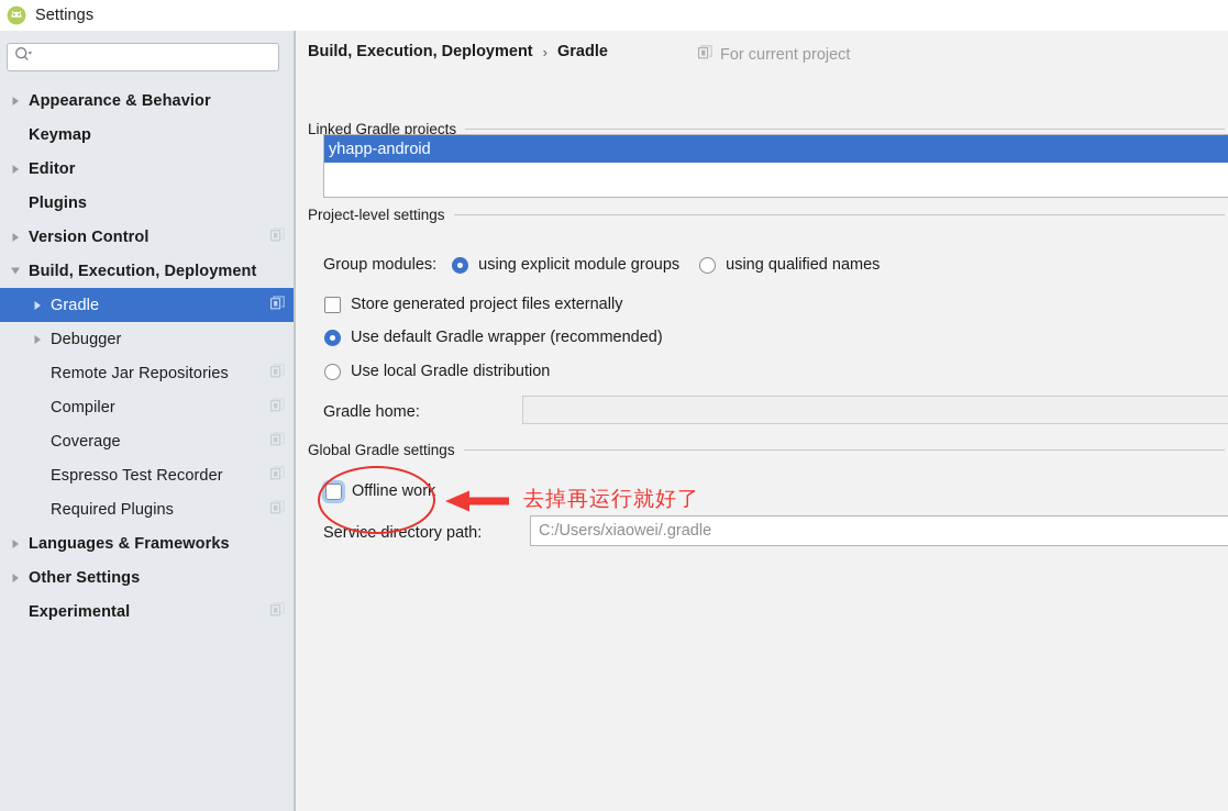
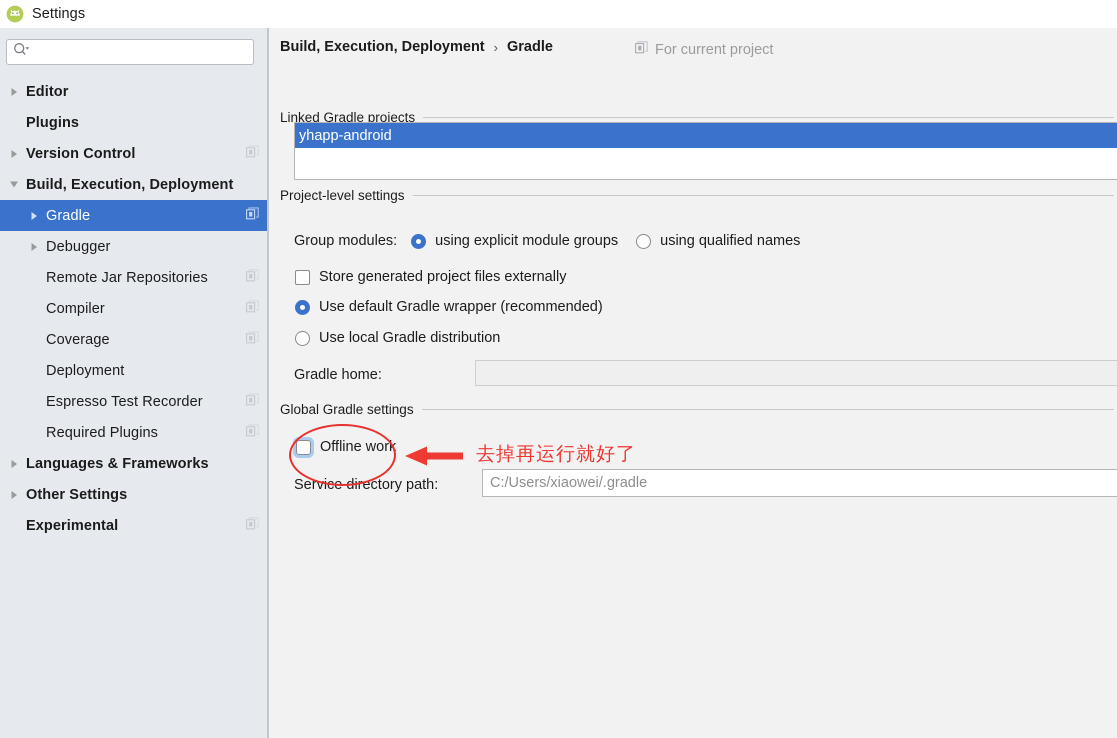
  Settings
- Appearance & Behavior
- Keymap
  Editor
  Plugins
  Version Control
  Build, Execution, Deployment
  Gradle
  Debugger
  Remote Jar Repositories
  Compiler
  Coverage
+ Deployment
  Espresso Test Recorder
  Required Plugins
  Languages & Frameworks
  Other Settings
  Experimental
  Build, Execution, Deployment
  ›
  Gradle
  For current project
  Linked Gradle projects
  yhapp-android
  Project-level settings
  Group modules:
  using explicit module groups
  using qualified names
  Store generated project files externally
  Use default Gradle wrapper (recommended)
  Use local Gradle distribution
  Gradle home:
  Global Gradle settings
  Offline work
  Service directory path:
  C:/Users/xiaowei/.gradle
  去掉再运行就好了
